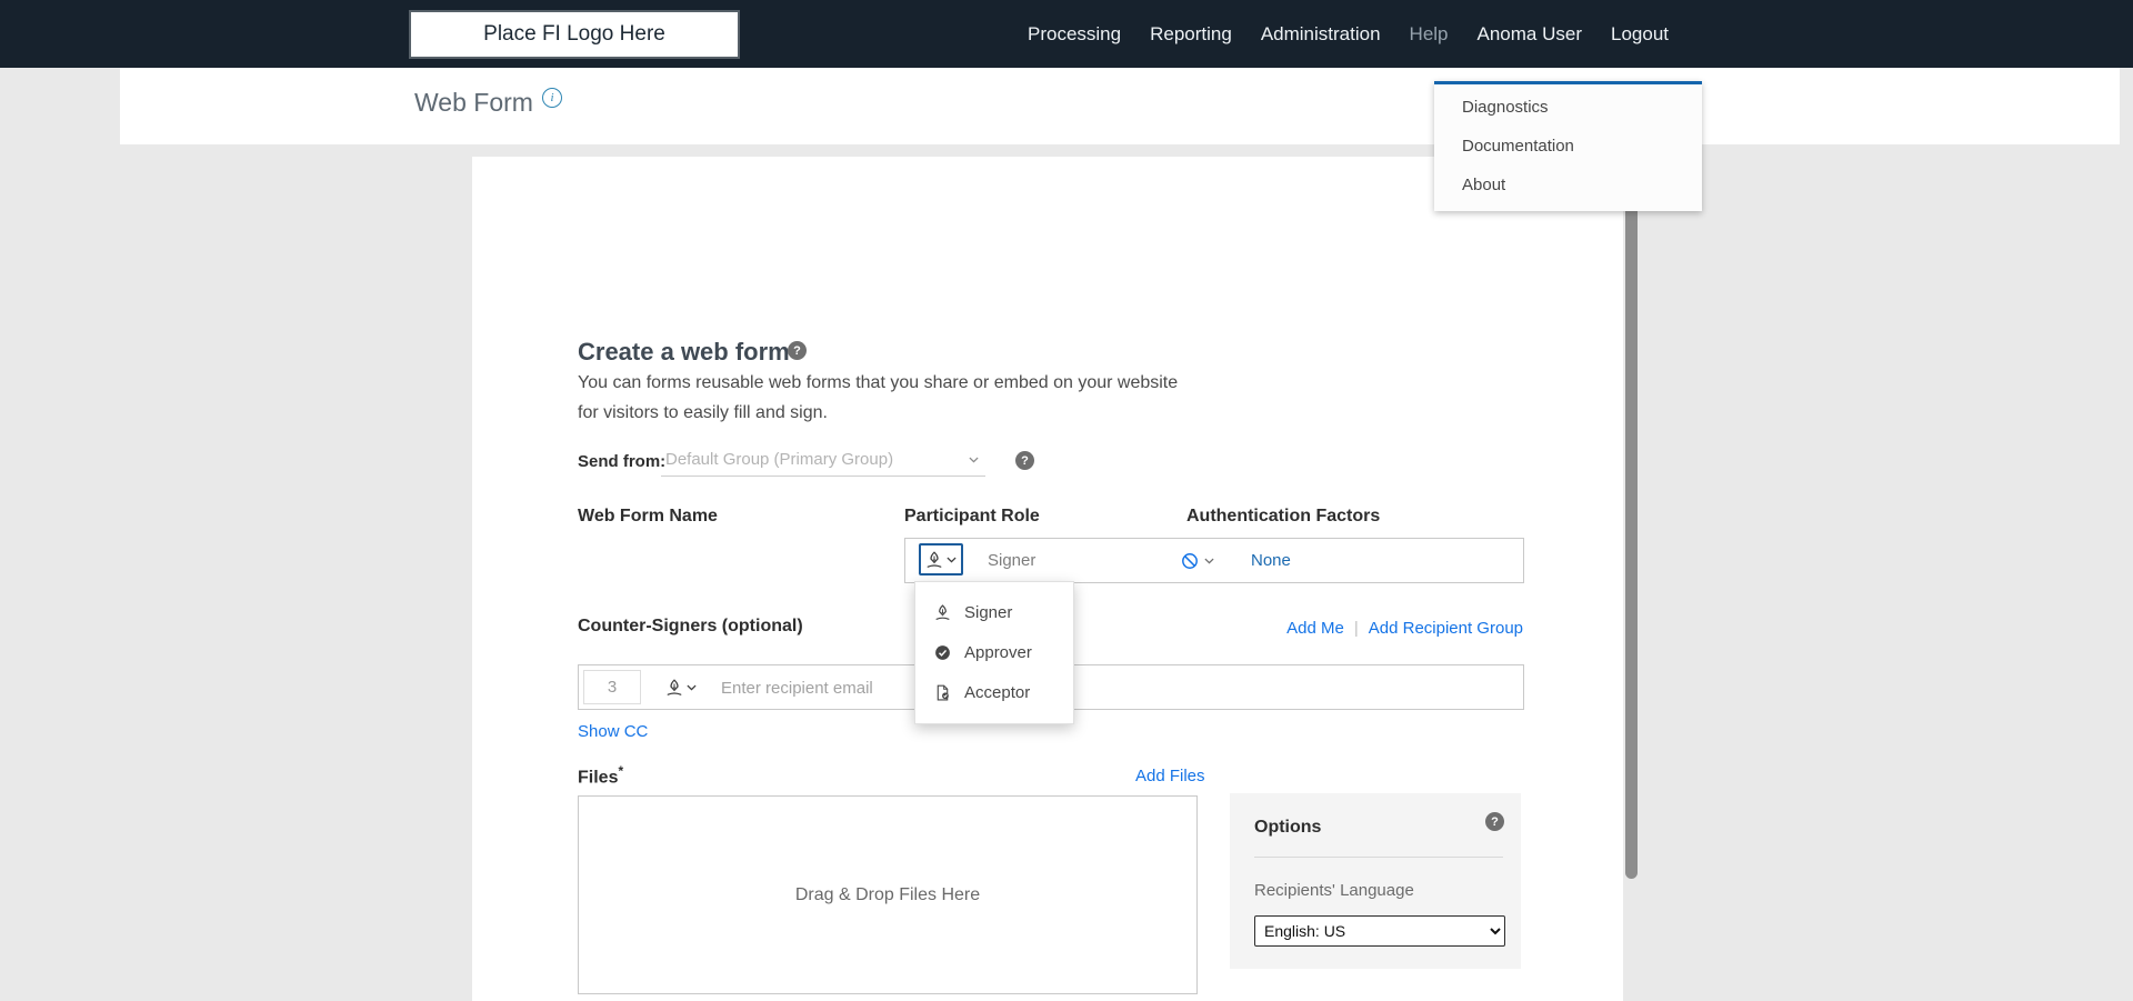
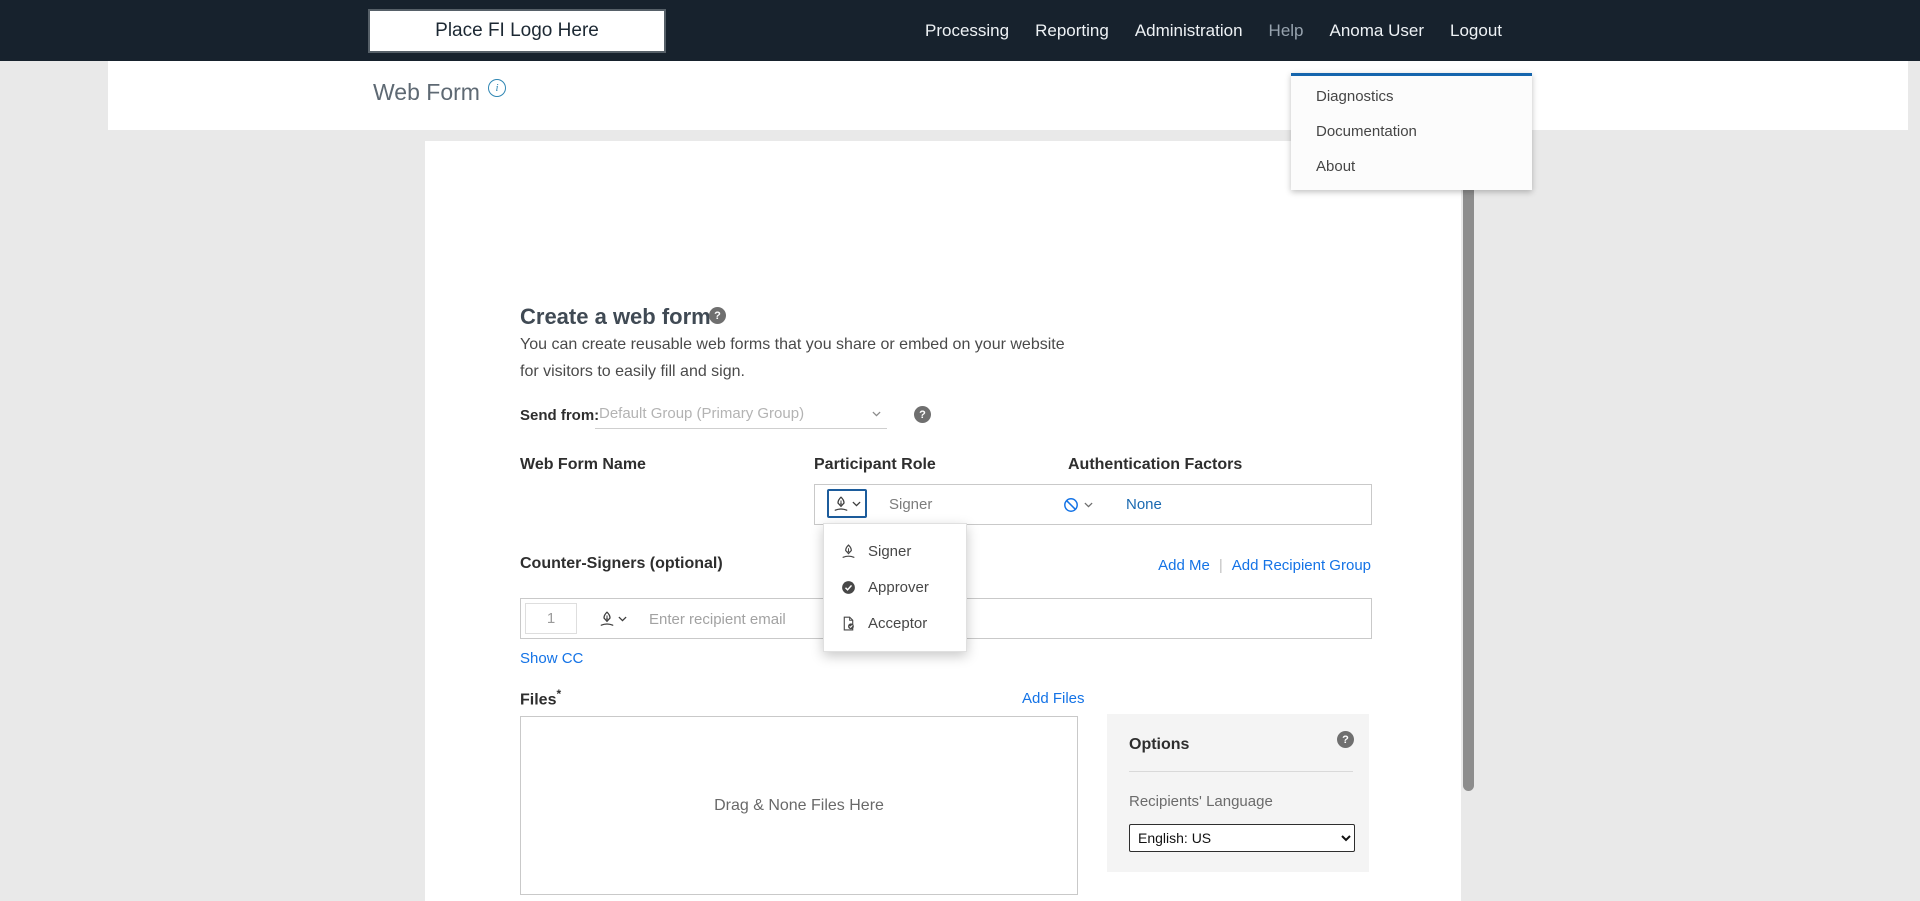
  Place FI Logo Here
  Processing
  Reporting
  Administration
  Help
  Anoma User
  Logout
  Web Form
  i
  Diagnostics
  Documentation
  About
  Create a web form
  ?
- You can forms reusable web forms that you share or embed on your website for visitors to easily fill and sign.
+ You can create reusable web forms that you share or embed on your website for visitors to easily fill and sign.
  Send from:
  Default Group (Primary Group)
  ?
  Web Form Name
  Participant Role
  Authentication Factors
  Signer
  None
  Signer
  Approver
  Acceptor
  Counter-Signers (optional)
  Add Me
  |
  Add Recipient Group
- 3
+ 1
  Enter recipient email
  Show CC
  Files*
  Add Files
- Drag & Drop Files Here
+ Drag & None Files Here
  Options
  ?
  Recipients' Language
  English: US
